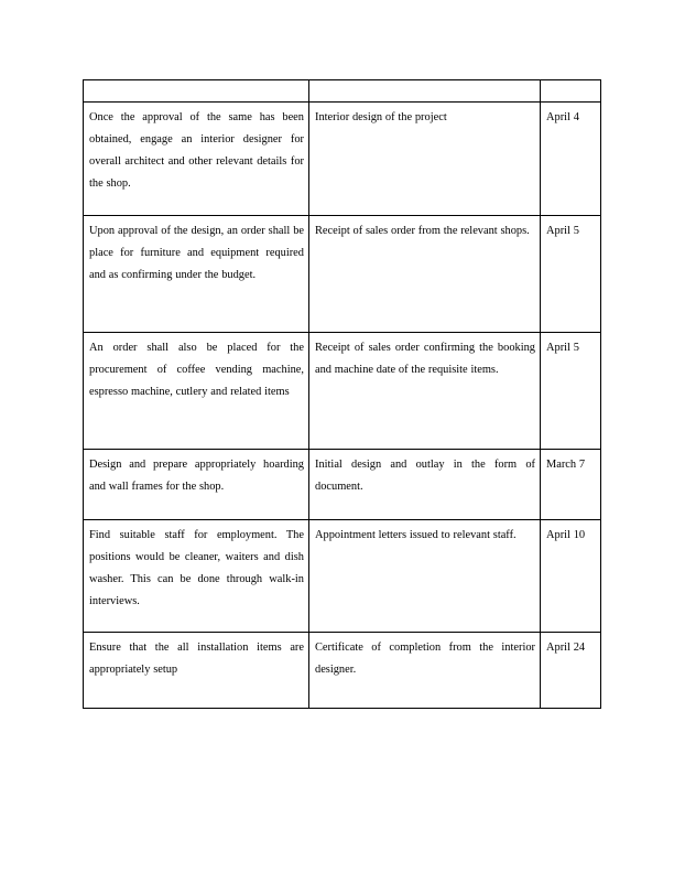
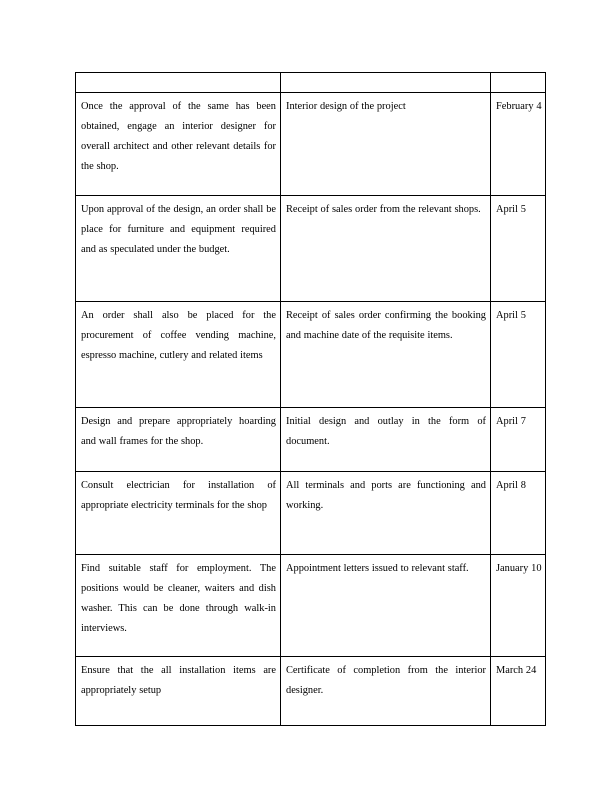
- Once the approval of the same has been obtained, engage an interior designer for overall architect and other relevant details for the shop.	Interior design of the project	April 4
+ Once the approval of the same has been obtained, engage an interior designer for overall architect and other relevant details for the shop.	Interior design of the project	February 4
- Upon approval of the design, an order shall be place for furniture and equipment required and as confirming under the budget.	Receipt of sales order from the relevant shops.	April 5
+ Upon approval of the design, an order shall be place for furniture and equipment required and as speculated under the budget.	Receipt of sales order from the relevant shops.	April 5
  An order shall also be placed for the procurement of coffee vending machine, espresso machine, cutlery and related items	Receipt of sales order confirming the booking and machine date of the requisite items.	April 5
- Design and prepare appropriately hoarding and wall frames for the shop.	Initial design and outlay in the form of document.	March 7
+ Design and prepare appropriately hoarding and wall frames for the shop.	Initial design and outlay in the form of document.	April 7
+ Consult electrician for installation of appropriate electricity terminals for the shop	All terminals and ports are functioning and working.	April 8
- Find suitable staff for employment. The positions would be cleaner, waiters and dish washer. This can be done through walk-in interviews.	Appointment letters issued to relevant staff.	April 10
+ Find suitable staff for employment. The positions would be cleaner, waiters and dish washer. This can be done through walk-in interviews.	Appointment letters issued to relevant staff.	January 10
- Ensure that the all installation items are appropriately setup	Certificate of completion from the interior designer.	April 24
+ Ensure that the all installation items are appropriately setup	Certificate of completion from the interior designer.	March 24
